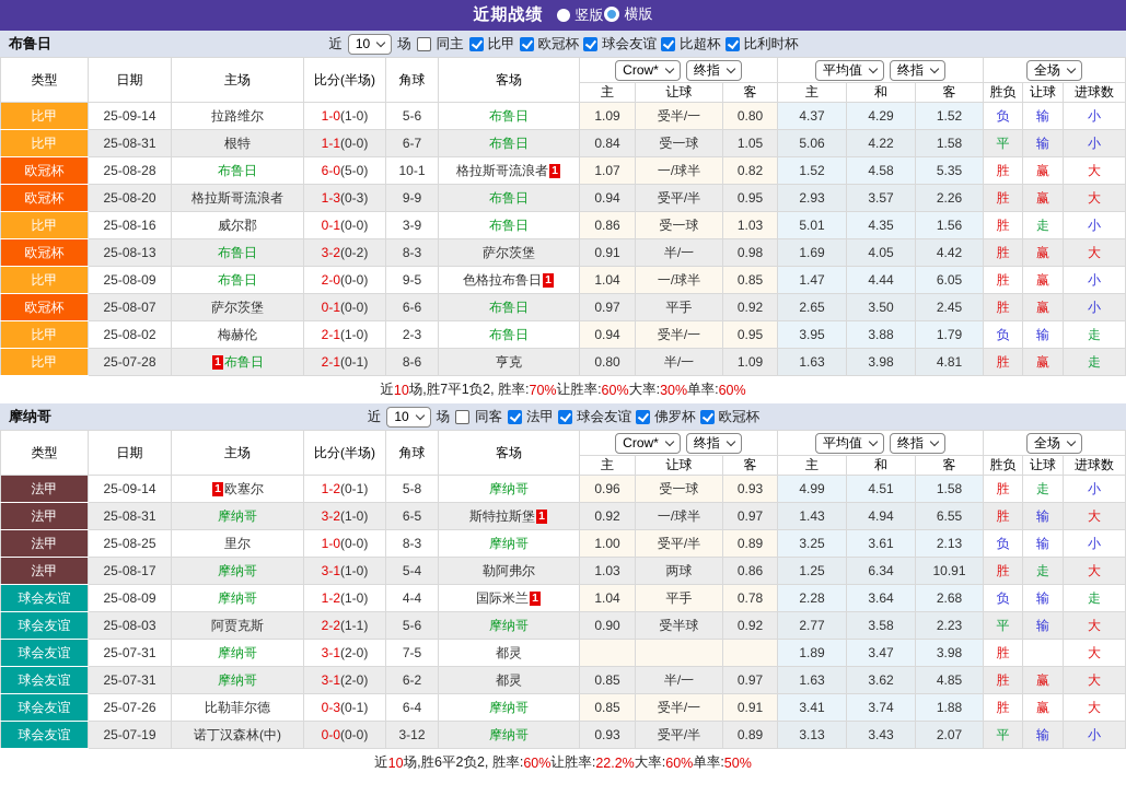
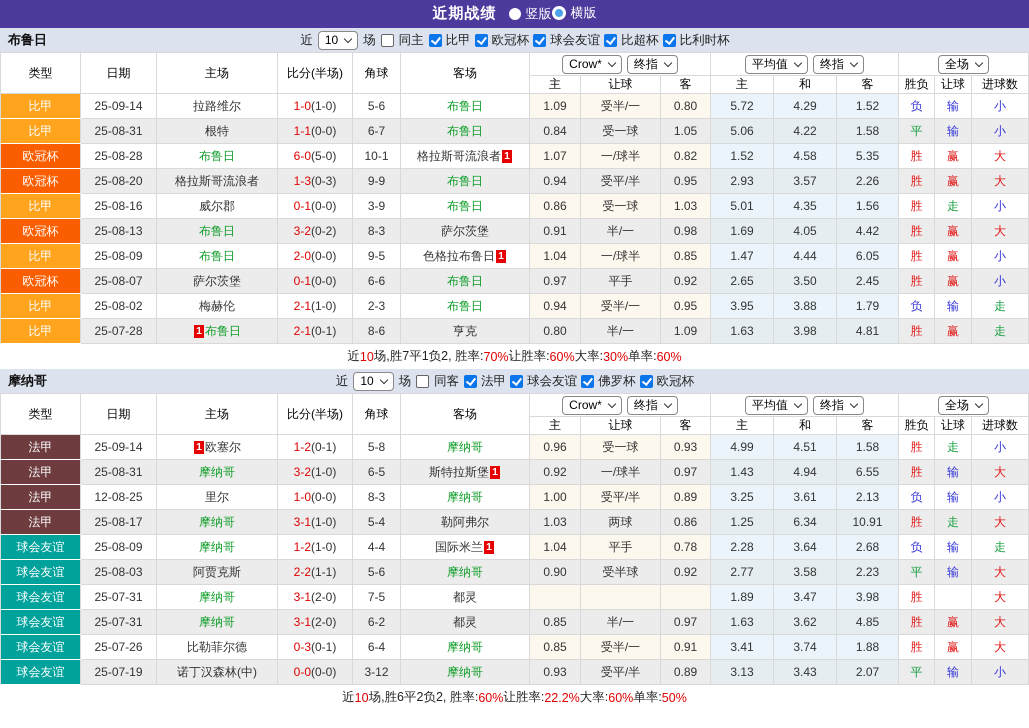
  近期战绩
  竖版
  横版
  布鲁日
  近
  10
  场
  同主
  比甲
  欧冠杯
  球会友谊
  比超杯
  比利时杯
  类型	日期	主场	比分(半场)	角球	客场	Crow* 终指	平均值 终指	全场
  主	让球	客	主	和	客	胜负	让球	进球数
- 比甲	25-09-14	拉路维尔	1-0(1-0)	5-6	布鲁日	1.09	受半/一	0.80	4.37	4.29	1.52	负	输	小
+ 比甲	25-09-14	拉路维尔	1-0(1-0)	5-6	布鲁日	1.09	受半/一	0.80	5.72	4.29	1.52	负	输	小
  比甲	25-08-31	根特	1-1(0-0)	6-7	布鲁日	0.84	受一球	1.05	5.06	4.22	1.58	平	输	小
  欧冠杯	25-08-28	布鲁日	6-0(5-0)	10-1	格拉斯哥流浪者 1	1.07	一/球半	0.82	1.52	4.58	5.35	胜	赢	大
  欧冠杯	25-08-20	格拉斯哥流浪者	1-3(0-3)	9-9	布鲁日	0.94	受平/半	0.95	2.93	3.57	2.26	胜	赢	大
  比甲	25-08-16	威尔郡	0-1(0-0)	3-9	布鲁日	0.86	受一球	1.03	5.01	4.35	1.56	胜	走	小
  欧冠杯	25-08-13	布鲁日	3-2(0-2)	8-3	萨尔茨堡	0.91	半/一	0.98	1.69	4.05	4.42	胜	赢	大
  比甲	25-08-09	布鲁日	2-0(0-0)	9-5	色格拉布鲁日 1	1.04	一/球半	0.85	1.47	4.44	6.05	胜	赢	小
  欧冠杯	25-08-07	萨尔茨堡	0-1(0-0)	6-6	布鲁日	0.97	平手	0.92	2.65	3.50	2.45	胜	赢	小
  比甲	25-08-02	梅赫伦	2-1(1-0)	2-3	布鲁日	0.94	受半/一	0.95	3.95	3.88	1.79	负	输	走
  比甲	25-07-28	1 布鲁日	2-1(0-1)	8-6	亨克	0.80	半/一	1.09	1.63	3.98	4.81	胜	赢	走
  近
  10
  场,胜7平1负2, 胜率:
  70%
  让胜率:
  60%
  大率:
  30%
  单率:
  60%
  摩纳哥
  近
  10
  场
  同客
  法甲
  球会友谊
  佛罗杯
  欧冠杯
  类型	日期	主场	比分(半场)	角球	客场	Crow* 终指	平均值 终指	全场
  主	让球	客	主	和	客	胜负	让球	进球数
  法甲	25-09-14	1 欧塞尔	1-2(0-1)	5-8	摩纳哥	0.96	受一球	0.93	4.99	4.51	1.58	胜	走	小
  法甲	25-08-31	摩纳哥	3-2(1-0)	6-5	斯特拉斯堡 1	0.92	一/球半	0.97	1.43	4.94	6.55	胜	输	大
- 法甲	25-08-25	里尔	1-0(0-0)	8-3	摩纳哥	1.00	受平/半	0.89	3.25	3.61	2.13	负	输	小
+ 法甲	12-08-25	里尔	1-0(0-0)	8-3	摩纳哥	1.00	受平/半	0.89	3.25	3.61	2.13	负	输	小
  法甲	25-08-17	摩纳哥	3-1(1-0)	5-4	勒阿弗尔	1.03	两球	0.86	1.25	6.34	10.91	胜	走	大
  球会友谊	25-08-09	摩纳哥	1-2(1-0)	4-4	国际米兰 1	1.04	平手	0.78	2.28	3.64	2.68	负	输	走
  球会友谊	25-08-03	阿贾克斯	2-2(1-1)	5-6	摩纳哥	0.90	受半球	0.92	2.77	3.58	2.23	平	输	大
  球会友谊	25-07-31	摩纳哥	3-1(2-0)	7-5	都灵				1.89	3.47	3.98	胜		大
  球会友谊	25-07-31	摩纳哥	3-1(2-0)	6-2	都灵	0.85	半/一	0.97	1.63	3.62	4.85	胜	赢	大
  球会友谊	25-07-26	比勒菲尔德	0-3(0-1)	6-4	摩纳哥	0.85	受半/一	0.91	3.41	3.74	1.88	胜	赢	大
  球会友谊	25-07-19	诺丁汉森林(中)	0-0(0-0)	3-12	摩纳哥	0.93	受平/半	0.89	3.13	3.43	2.07	平	输	小
  近
  10
  场,胜6平2负2, 胜率:
  60%
  让胜率:
  22.2%
  大率:
  60%
  单率:
  50%
